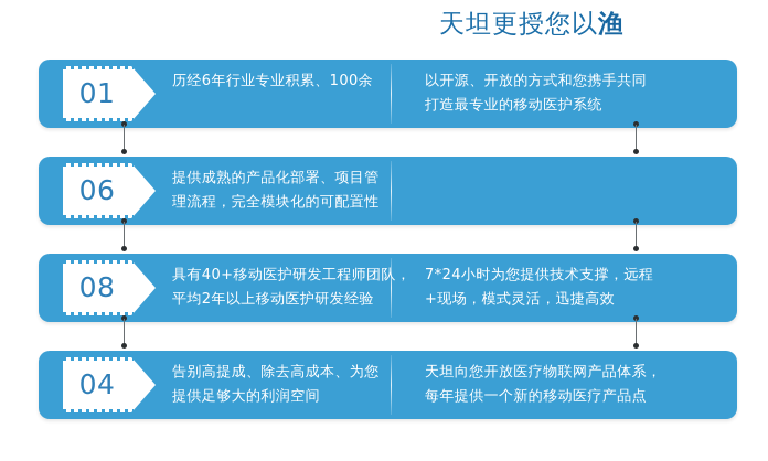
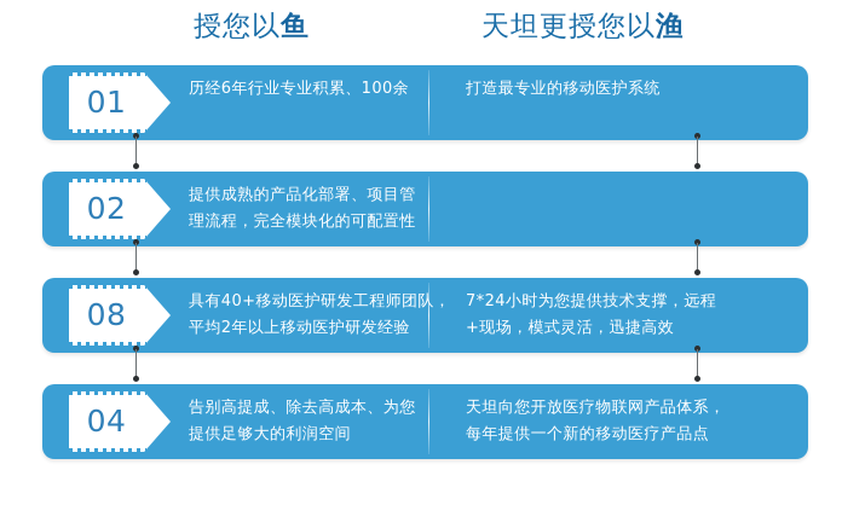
+ 授您以鱼
  天坦更授您以渔
  01
  历经6年行业专业积累、100余
- 以开源、开放的方式和您携手共同
  打造最专业的移动医护系统
- 06
+ 02
  提供成熟的产品化部署、项目管
  理流程，完全模块化的可配置性
  08
  具有40+移动医护研发工程师团队，
  平均2年以上移动医护研发经验
  7*24小时为您提供技术支撑，远程
  +现场，模式灵活，迅捷高效
  04
  告别高提成、除去高成本、为您
  提供足够大的利润空间
  天坦向您开放医疗物联网产品体系，
  每年提供一个新的移动医疗产品点
